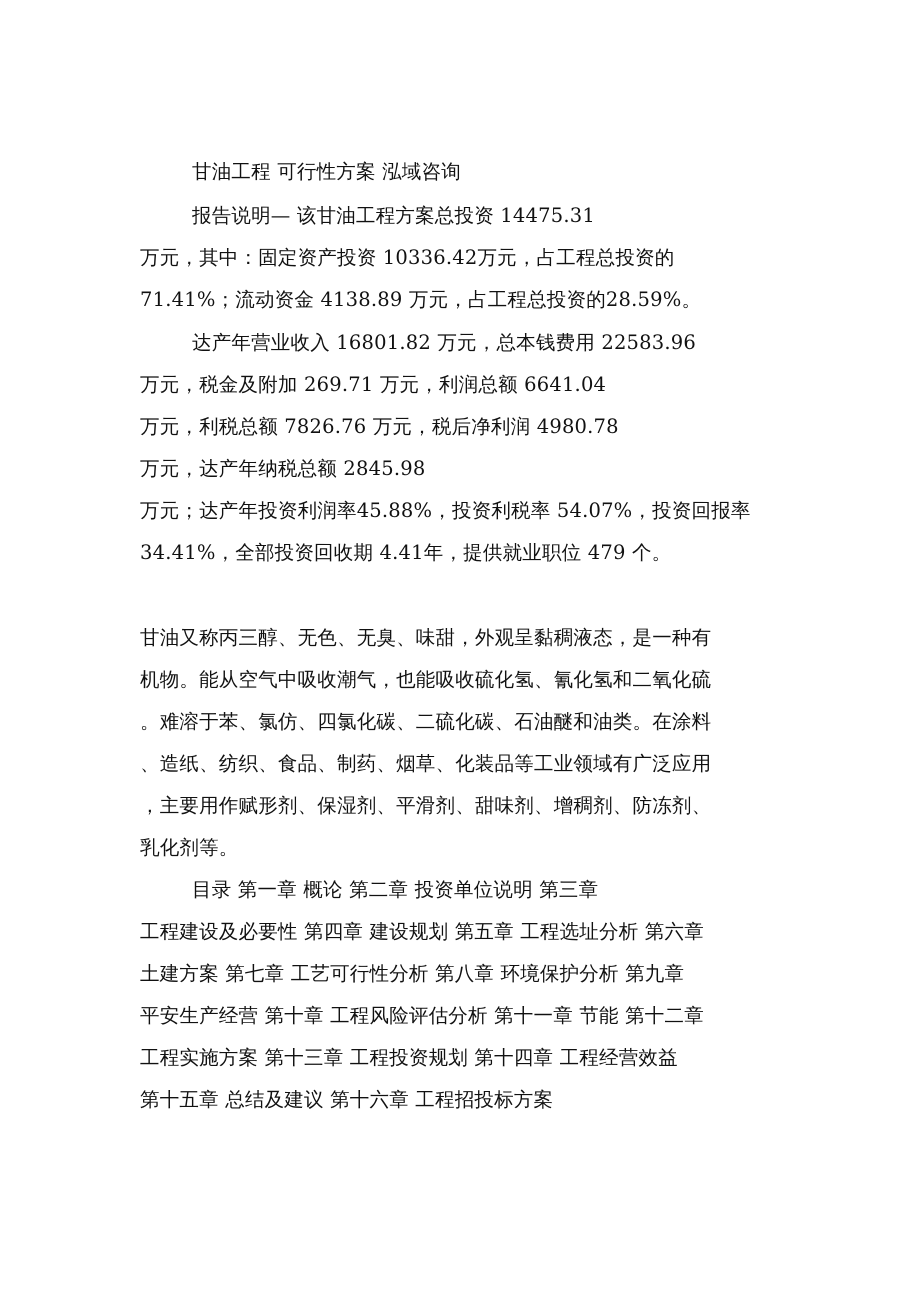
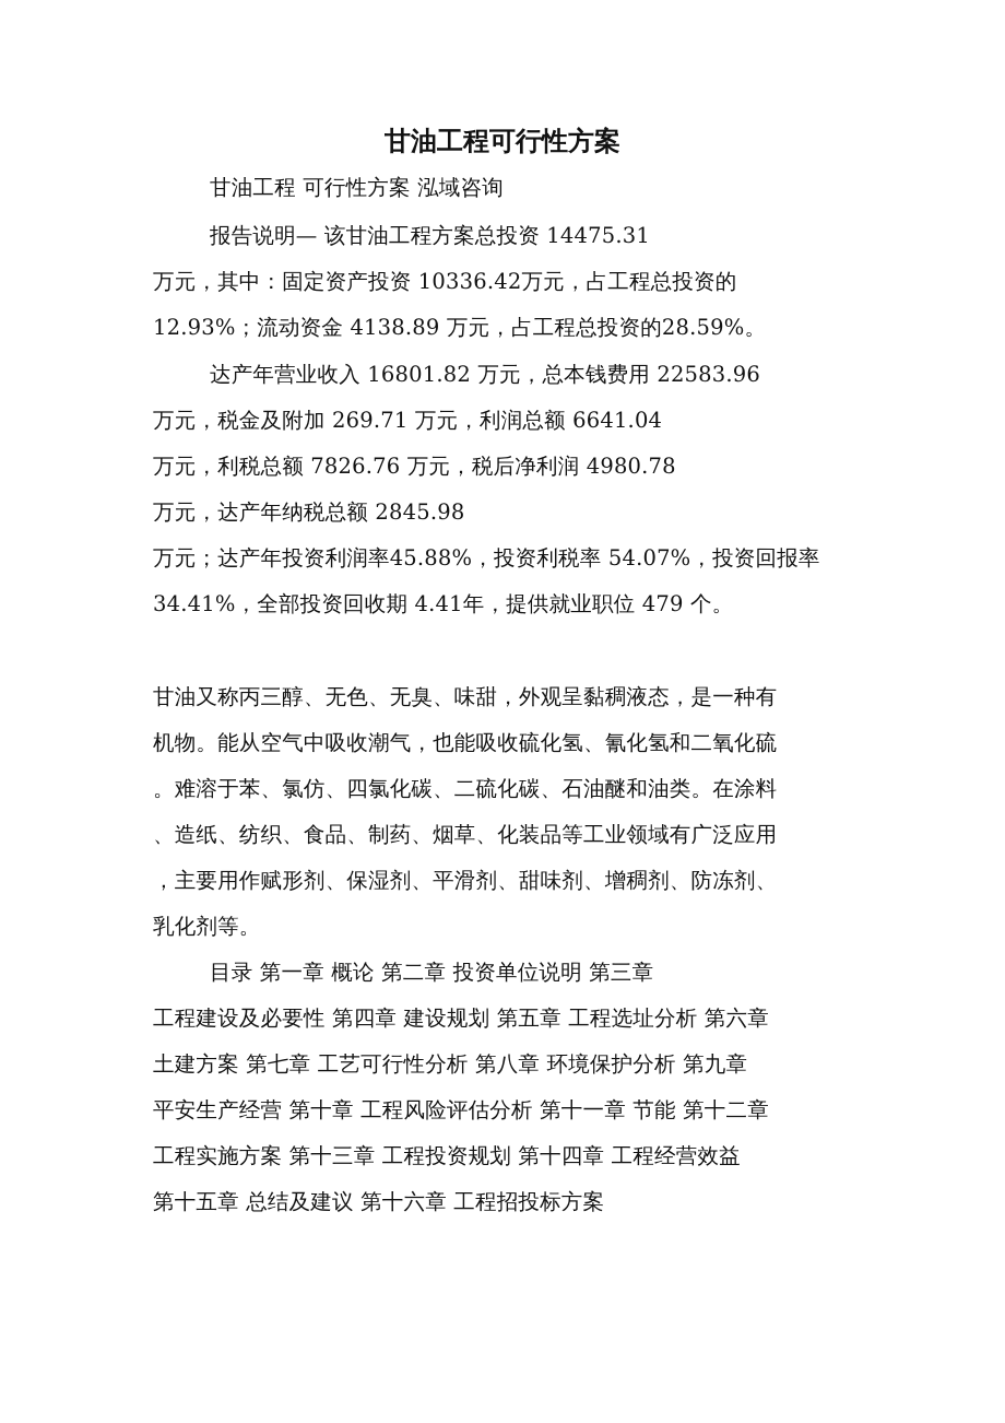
+ 甘油工程可行性方案
  甘油工程 可行性方案 泓域咨询
  报告说明— 该甘油工程方案总投资 14475.31
  万元，其中：固定资产投资 10336.42万元，占工程总投资的
- 71.41%；流动资金 4138.89 万元，占工程总投资的28.59%。
+ 12.93%；流动资金 4138.89 万元，占工程总投资的28.59%。
  达产年营业收入 16801.82 万元，总本钱费用 22583.96
  万元，税金及附加 269.71 万元，利润总额 6641.04
  万元，利税总额 7826.76 万元，税后净利润 4980.78
  万元，达产年纳税总额 2845.98
  万元；达产年投资利润率45.88%，投资利税率 54.07%，投资回报率
  34.41%，全部投资回收期 4.41年，提供就业职位 479 个。
  甘油又称丙三醇、无色、无臭、味甜，外观呈黏稠液态，是一种有
  机物。能从空气中吸收潮气，也能吸收硫化氢、氰化氢和二氧化硫
  。难溶于苯、氯仿、四氯化碳、二硫化碳、石油醚和油类。在涂料
  、造纸、纺织、食品、制药、烟草、化装品等工业领域有广泛应用
  ，主要用作赋形剂、保湿剂、平滑剂、甜味剂、增稠剂、防冻剂、
  乳化剂等。
  目录 第一章 概论 第二章 投资单位说明 第三章
  工程建设及必要性 第四章 建设规划 第五章 工程选址分析 第六章
  土建方案 第七章 工艺可行性分析 第八章 环境保护分析 第九章
  平安生产经营 第十章 工程风险评估分析 第十一章 节能 第十二章
  工程实施方案 第十三章 工程投资规划 第十四章 工程经营效益
  第十五章 总结及建议 第十六章 工程招投标方案
